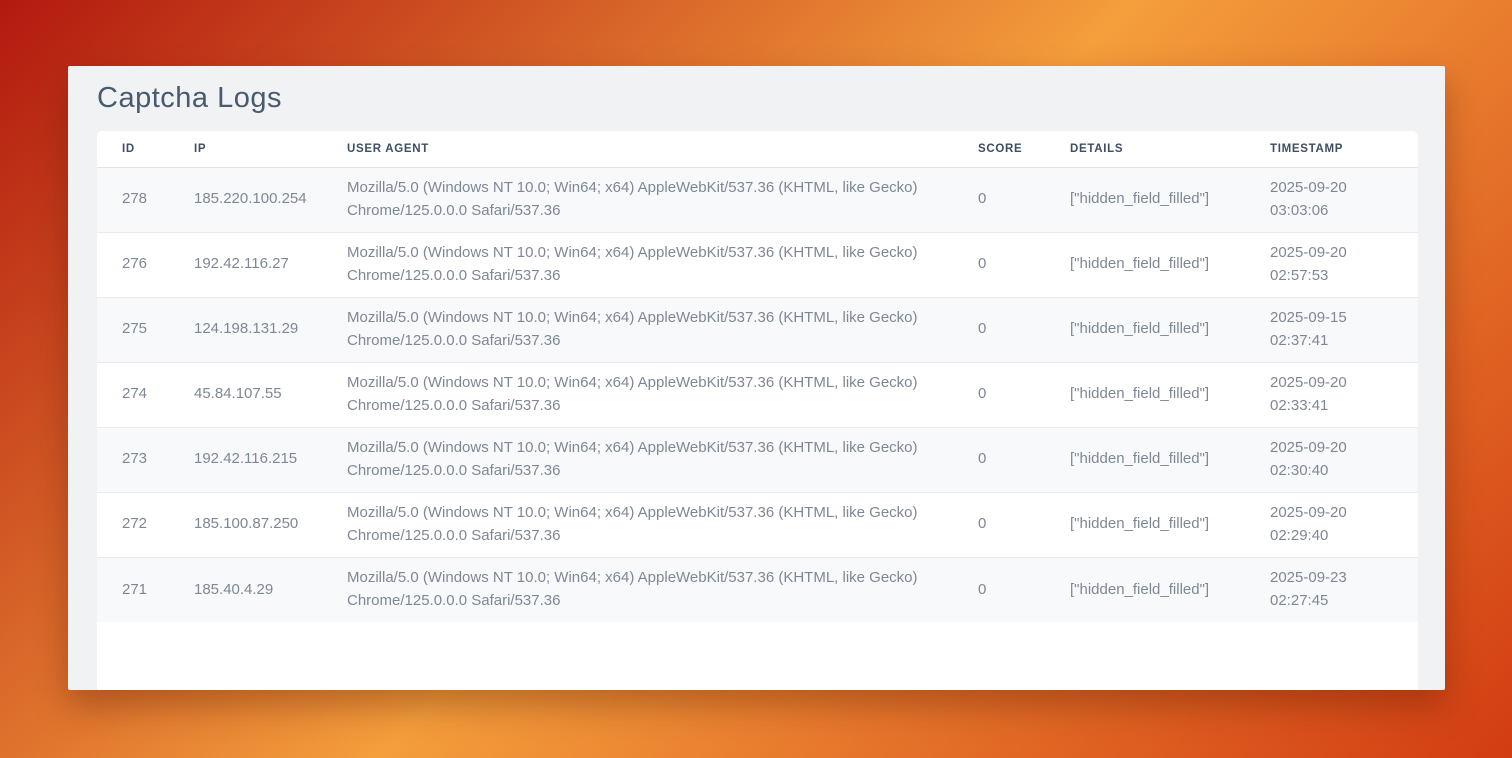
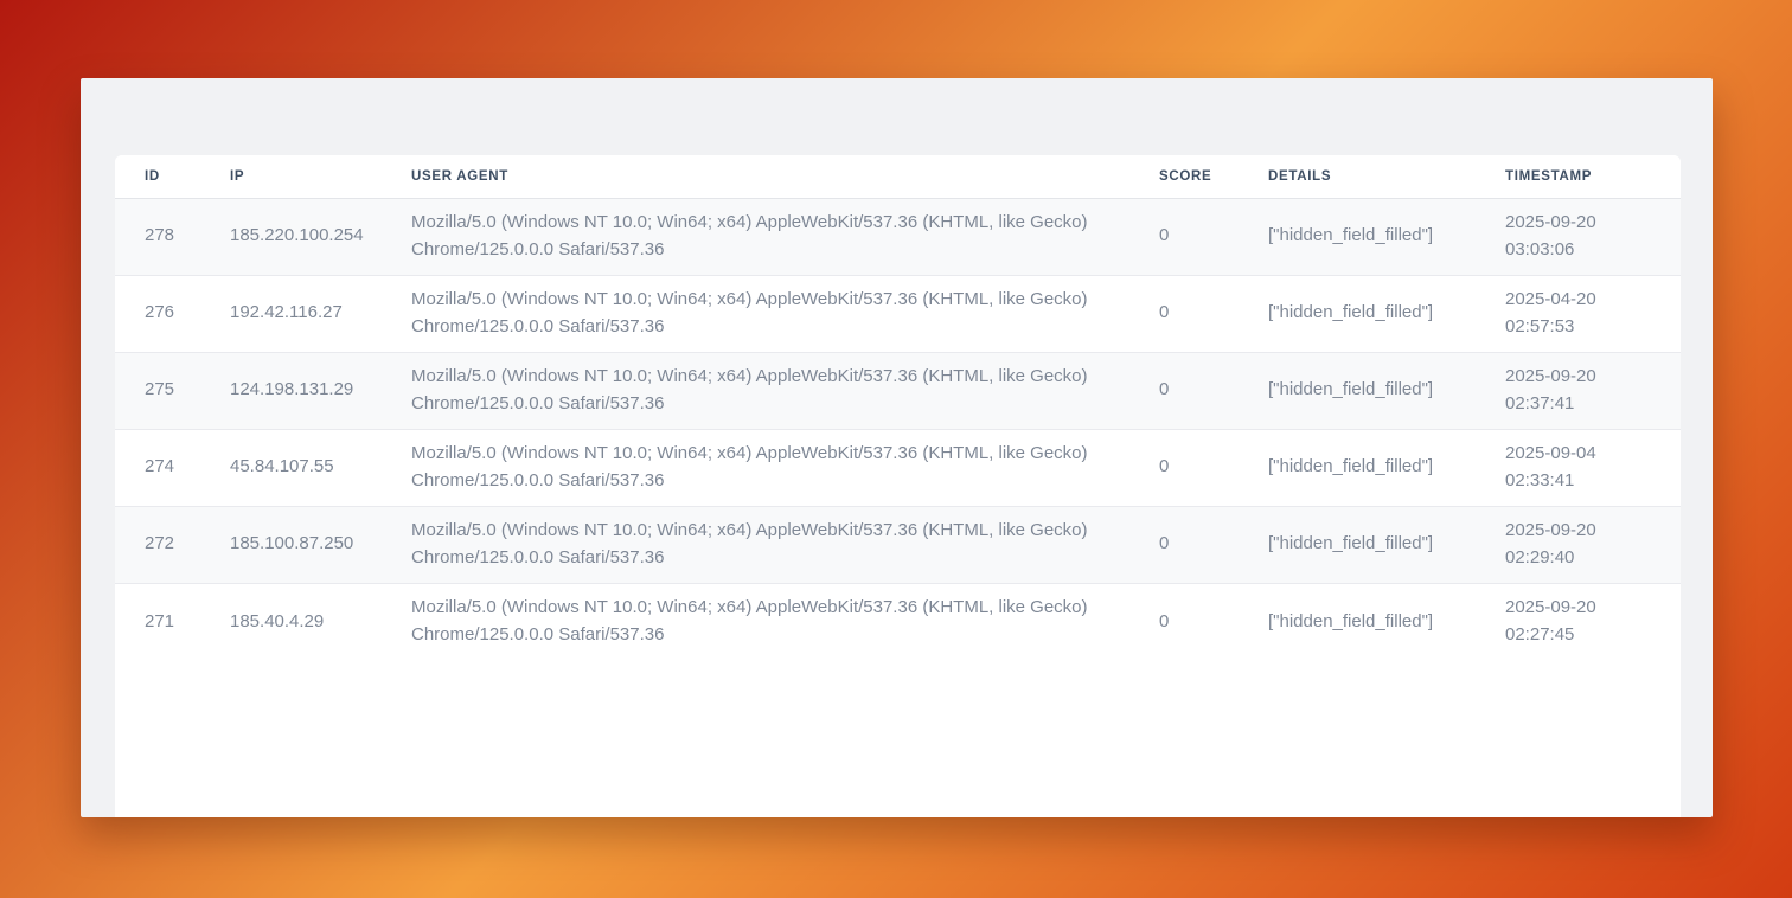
- Captcha Logs
  ID	IP	USER AGENT	SCORE	DETAILS	TIMESTAMP
  278	185.220.100.254	Mozilla/5.0 (Windows NT 10.0; Win64; x64) AppleWebKit/537.36 (KHTML, like Gecko) Chrome/125.0.0.0 Safari/537.36	0	["hidden_field_filled"]	2025-09-20 03:03:06
- 276	192.42.116.27	Mozilla/5.0 (Windows NT 10.0; Win64; x64) AppleWebKit/537.36 (KHTML, like Gecko) Chrome/125.0.0.0 Safari/537.36	0	["hidden_field_filled"]	2025-09-20 02:57:53
+ 276	192.42.116.27	Mozilla/5.0 (Windows NT 10.0; Win64; x64) AppleWebKit/537.36 (KHTML, like Gecko) Chrome/125.0.0.0 Safari/537.36	0	["hidden_field_filled"]	2025-04-20 02:57:53
- 275	124.198.131.29	Mozilla/5.0 (Windows NT 10.0; Win64; x64) AppleWebKit/537.36 (KHTML, like Gecko) Chrome/125.0.0.0 Safari/537.36	0	["hidden_field_filled"]	2025-09-15 02:37:41
+ 275	124.198.131.29	Mozilla/5.0 (Windows NT 10.0; Win64; x64) AppleWebKit/537.36 (KHTML, like Gecko) Chrome/125.0.0.0 Safari/537.36	0	["hidden_field_filled"]	2025-09-20 02:37:41
- 274	45.84.107.55	Mozilla/5.0 (Windows NT 10.0; Win64; x64) AppleWebKit/537.36 (KHTML, like Gecko) Chrome/125.0.0.0 Safari/537.36	0	["hidden_field_filled"]	2025-09-20 02:33:41
+ 274	45.84.107.55	Mozilla/5.0 (Windows NT 10.0; Win64; x64) AppleWebKit/537.36 (KHTML, like Gecko) Chrome/125.0.0.0 Safari/537.36	0	["hidden_field_filled"]	2025-09-04 02:33:41
- 273	192.42.116.215	Mozilla/5.0 (Windows NT 10.0; Win64; x64) AppleWebKit/537.36 (KHTML, like Gecko) Chrome/125.0.0.0 Safari/537.36	0	["hidden_field_filled"]	2025-09-20 02:30:40
  272	185.100.87.250	Mozilla/5.0 (Windows NT 10.0; Win64; x64) AppleWebKit/537.36 (KHTML, like Gecko) Chrome/125.0.0.0 Safari/537.36	0	["hidden_field_filled"]	2025-09-20 02:29:40
- 271	185.40.4.29	Mozilla/5.0 (Windows NT 10.0; Win64; x64) AppleWebKit/537.36 (KHTML, like Gecko) Chrome/125.0.0.0 Safari/537.36	0	["hidden_field_filled"]	2025-09-23 02:27:45
+ 271	185.40.4.29	Mozilla/5.0 (Windows NT 10.0; Win64; x64) AppleWebKit/537.36 (KHTML, like Gecko) Chrome/125.0.0.0 Safari/537.36	0	["hidden_field_filled"]	2025-09-20 02:27:45
